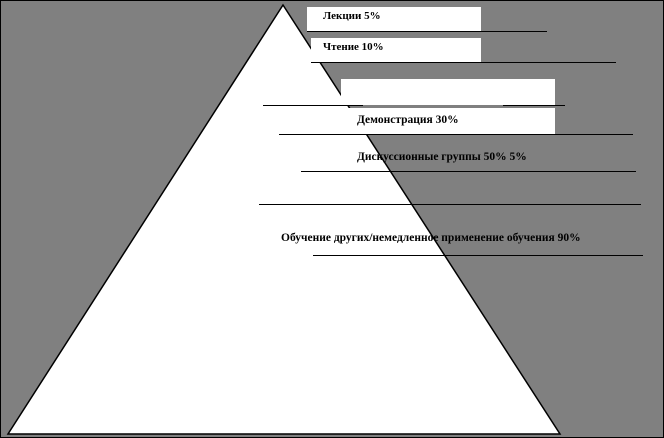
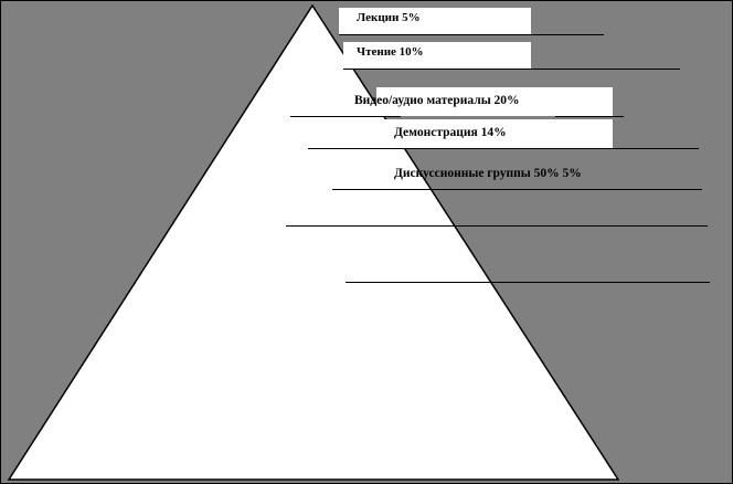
  Лекции 5%
  Чтение 10%
+ Видео/аудио материалы 20%
- Демонстрация 30%
+ Демонстрация 14%
  Дискуссионные группы 50% 5%
- Обучение других/немедленное применение обучения 90%
